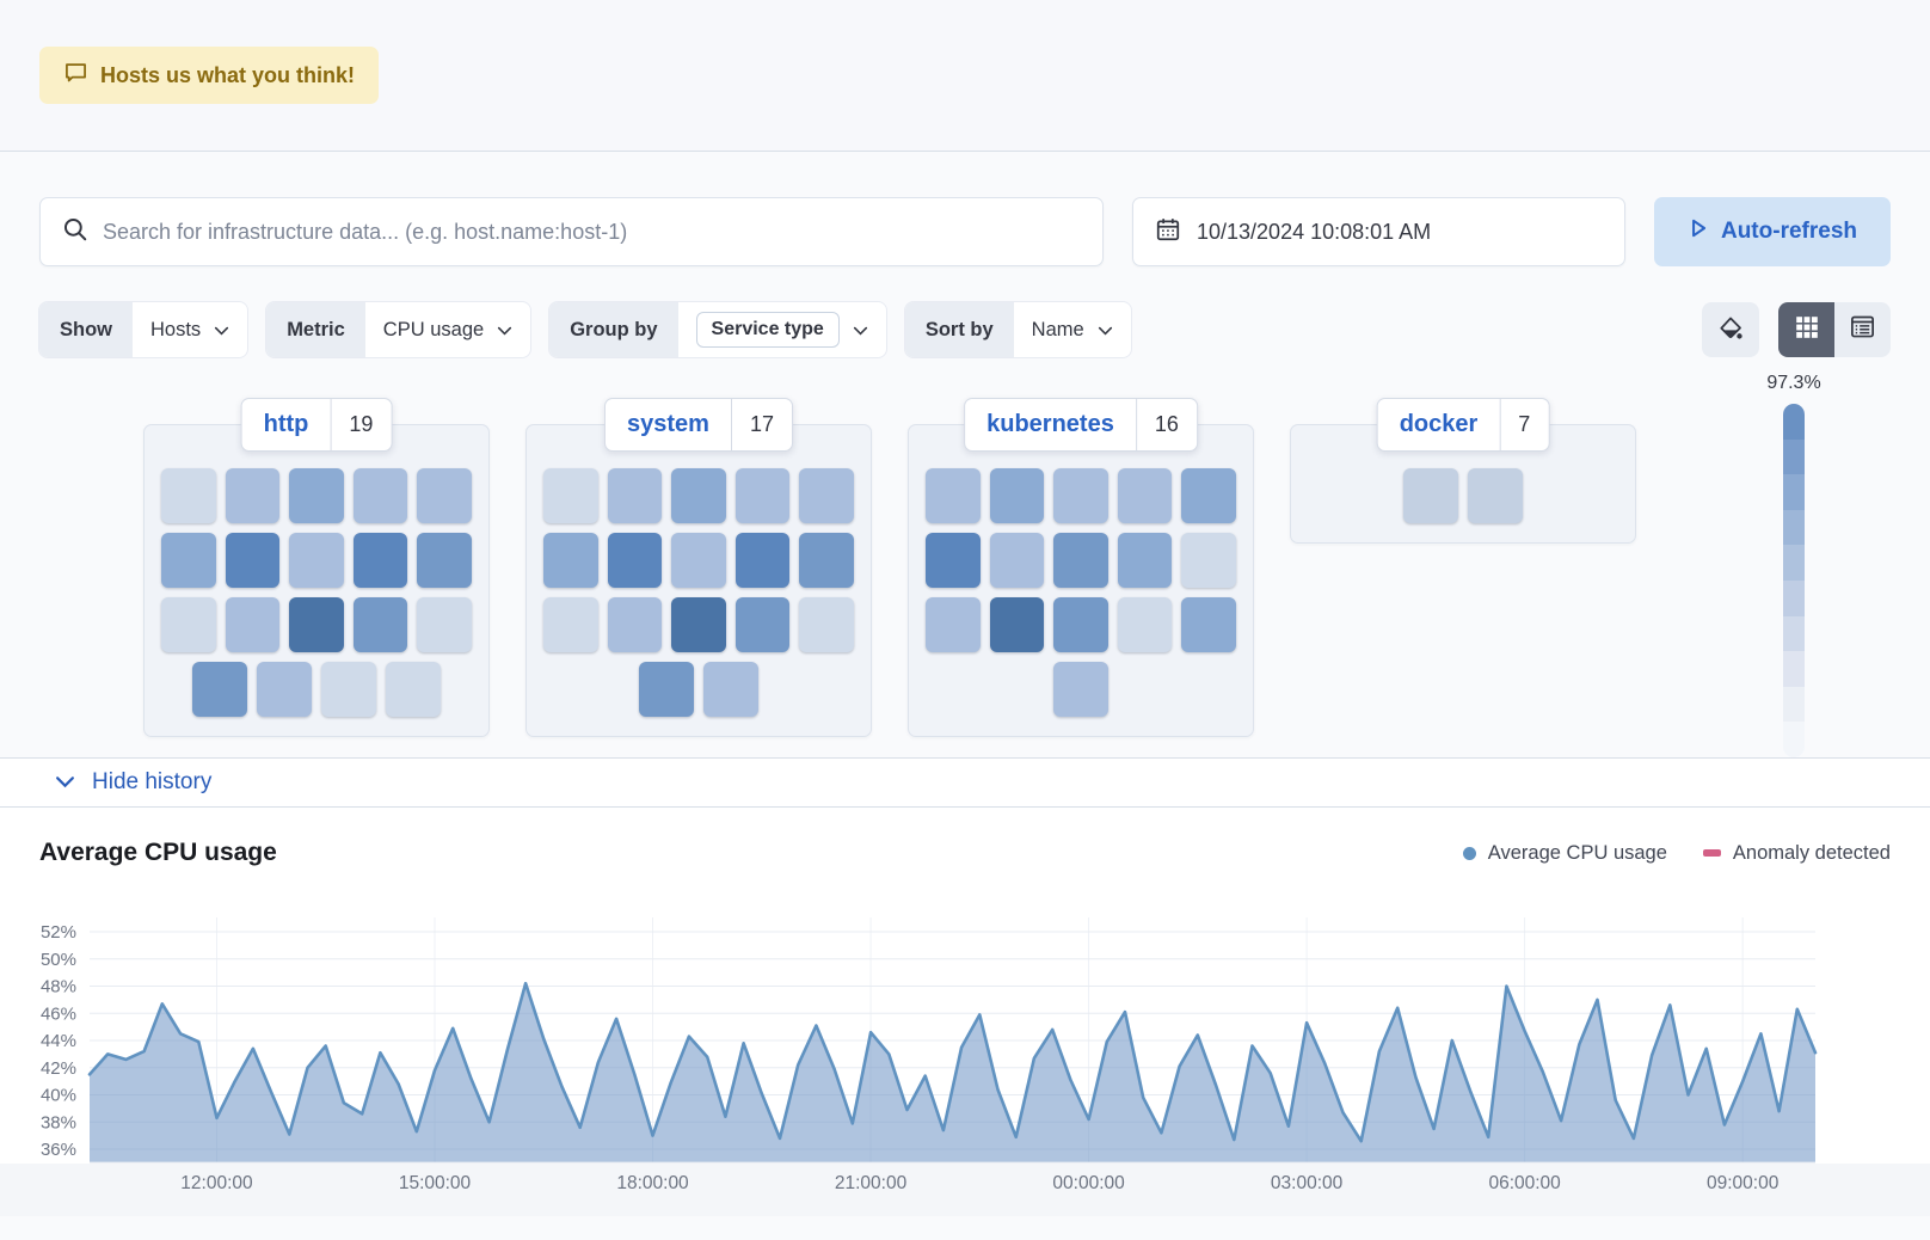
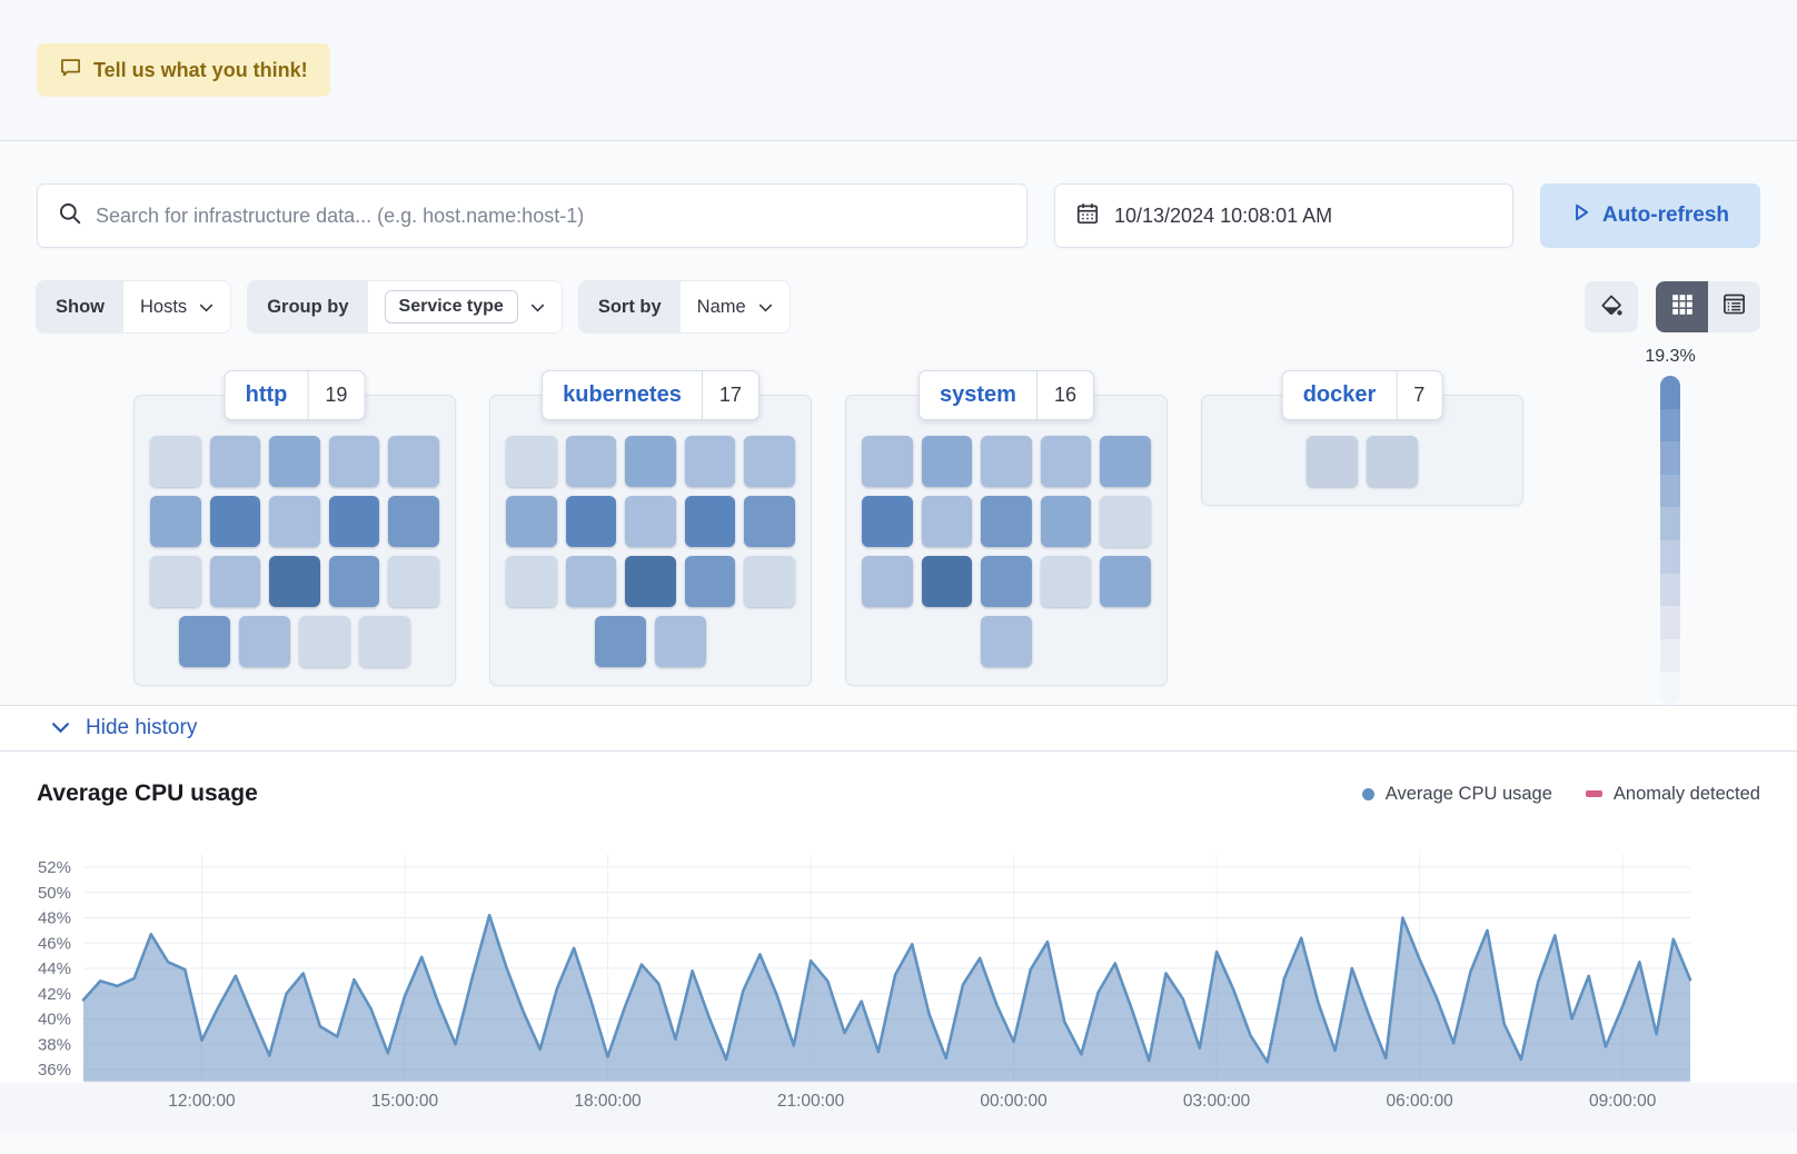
- Hosts us what you think!
+ Tell us what you think!
  Search for infrastructure data... (e.g. host.name:host-1)
  10/13/2024 10:08:01 AM
  Auto-refresh
  Show
  Hosts
- Metric
- CPU usage
  Group by
  Service type
  Sort by
  Name
  http
  19
- system
+ kubernetes
  17
- kubernetes
+ system
  16
  docker
  7
- 97.3%
+ 19.3%
  Hide history
  Average CPU usage
  Average CPU usage
  Anomaly detected
  36%
  38%
  40%
  42%
  44%
  46%
  48%
  50%
  52%
  12:00:00
  15:00:00
  18:00:00
  21:00:00
  00:00:00
  03:00:00
  06:00:00
  09:00:00
